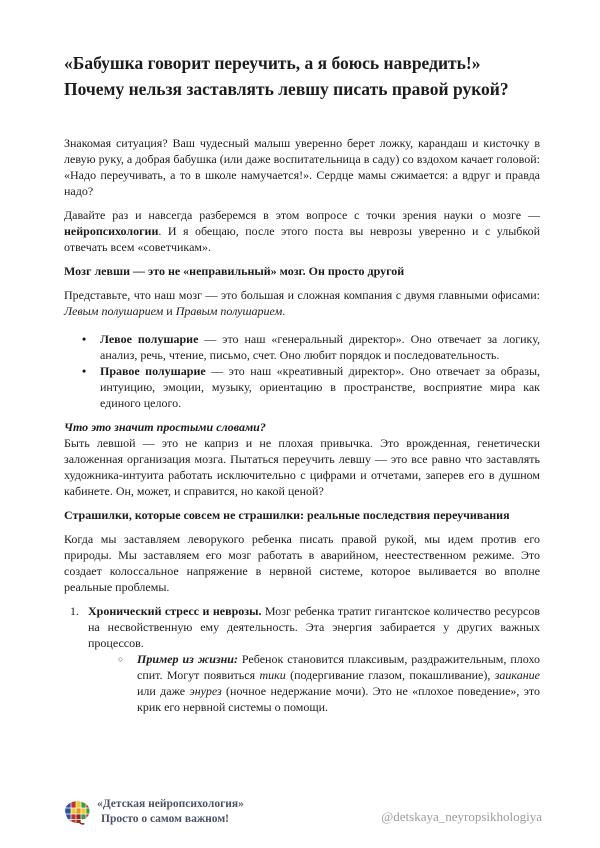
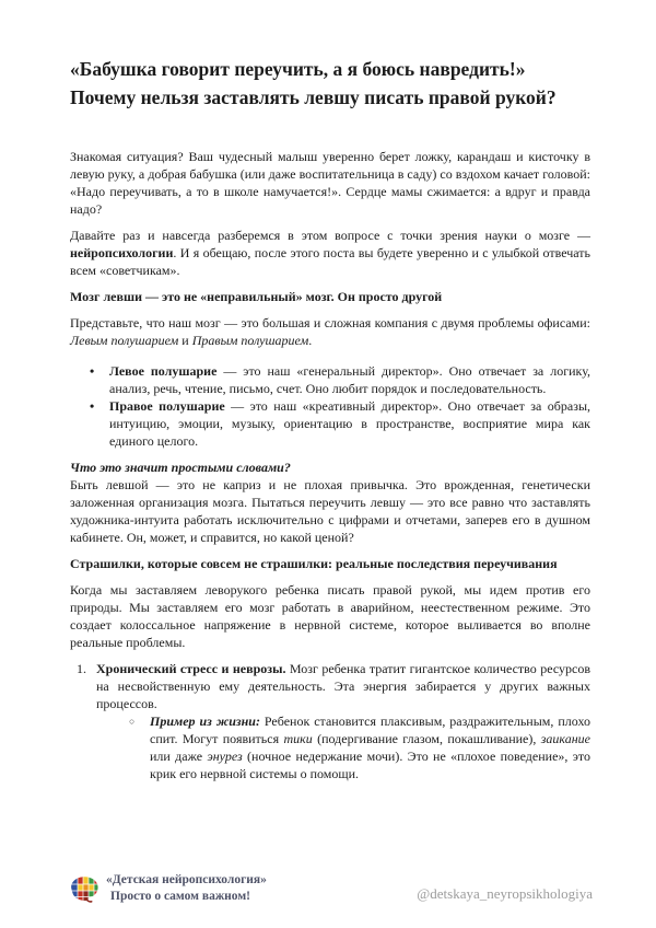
  «Бабушка говорит переучить, а я боюсь навредить!»
  Почему нельзя заставлять левшу писать правой рукой?
  Знакомая ситуация? Ваш чудесный малыш уверенно берет ложку, карандаш и кисточку в левую руку, а добрая бабушка (или даже воспитательница в саду) со вздохом качает головой: «Надо переучивать, а то в школе намучается!». Сердце мамы сжимается: а вдруг и правда надо?
- Давайте раз и навсегда разберемся в этом вопросе с точки зрения науки о мозге — нейропсихологии. И я обещаю, после этого поста вы неврозы уверенно и с улыбкой отвечать всем «советчикам».
+ Давайте раз и навсегда разберемся в этом вопросе с точки зрения науки о мозге — нейропсихологии. И я обещаю, после этого поста вы будете уверенно и с улыбкой отвечать всем «советчикам».
  Мозг левши — это не «неправильный» мозг. Он просто другой
- Представьте, что наш мозг — это большая и сложная компания с двумя главными офисами: Левым полушарием и Правым полушарием.
+ Представьте, что наш мозг — это большая и сложная компания с двумя проблемы офисами: Левым полушарием и Правым полушарием.
  Левое полушарие — это наш «генеральный директор». Оно отвечает за логику, анализ, речь, чтение, письмо, счет. Оно любит порядок и последовательность.
  Правое полушарие — это наш «креативный директор». Оно отвечает за образы, интуицию, эмоции, музыку, ориентацию в пространстве, восприятие мира как единого целого.
  Что это значит простыми словами?
  Быть левшой — это не каприз и не плохая привычка. Это врожденная, генетически заложенная организация мозга. Пытаться переучить левшу — это все равно что заставлять художника-интуита работать исключительно с цифрами и отчетами, заперев его в душном кабинете. Он, может, и справится, но какой ценой?
  Страшилки, которые совсем не страшилки: реальные последствия переучивания
  Когда мы заставляем леворукого ребенка писать правой рукой, мы идем против его природы. Мы заставляем его мозг работать в аварийном, неестественном режиме. Это создает колоссальное напряжение в нервной системе, которое выливается во вполне реальные проблемы.
  1.
  Хронический стресс и неврозы. Мозг ребенка тратит гигантское количество ресурсов на несвойственную ему деятельность. Эта энергия забирается у других важных процессов.
  ○
  Пример из жизни: Ребенок становится плаксивым, раздражительным, плохо спит. Могут появиться тики (подергивание глазом, покашливание), заикание или даже энурез (ночное недержание мочи). Это не «плохое поведение», это крик его нервной системы о помощи.
  «Детская нейропсихология»
  Просто о самом важном!
  @detskaya_neyropsikhologiya
